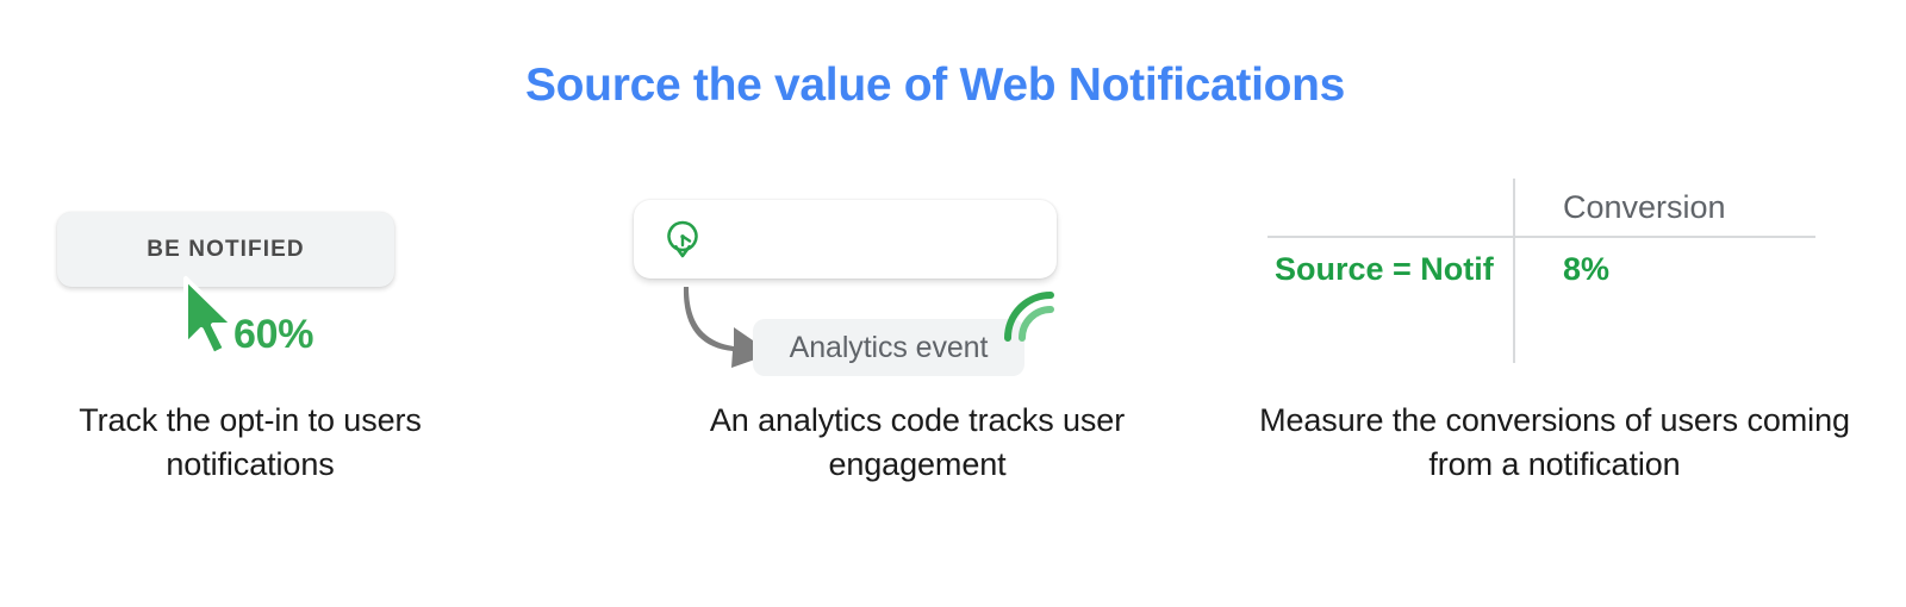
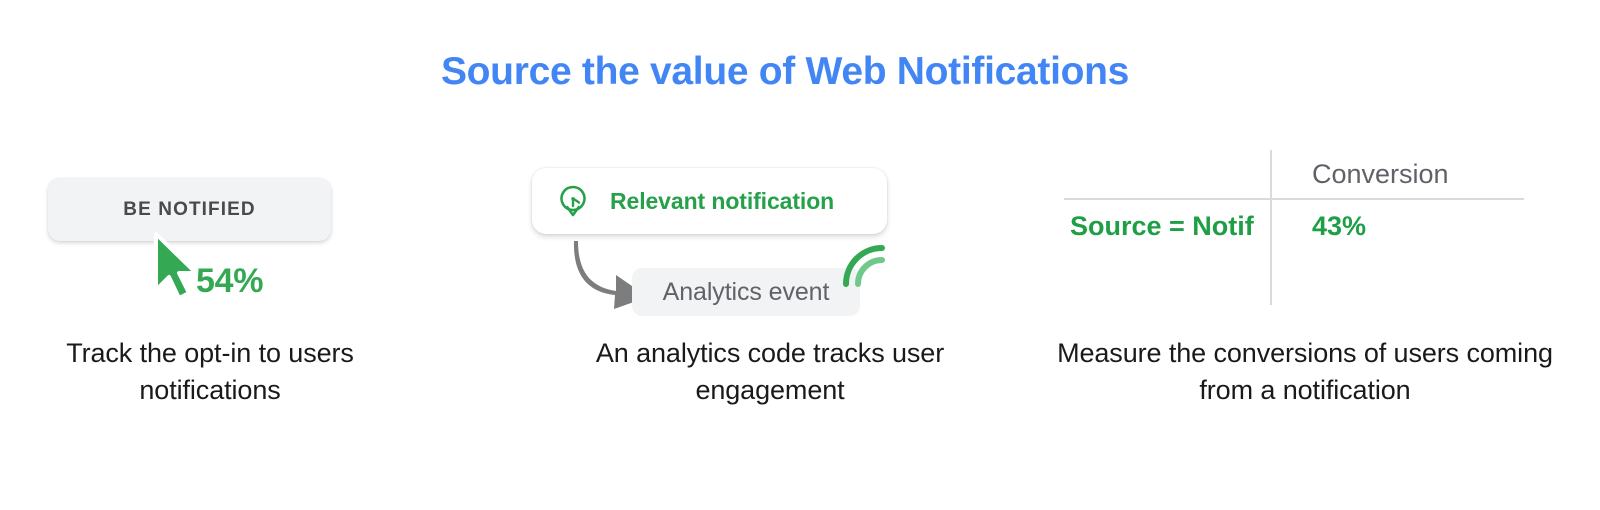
  Source the value of Web Notifications
  BE NOTIFIED
- 60%
+ 54%
  Track the opt-in to users notifications
+ Relevant notification
  Analytics event
  An analytics code tracks user engagement
  	Conversion
- Source = Notif	8%
+ Source = Notif	43%
  Measure the conversions of users coming from a notification
